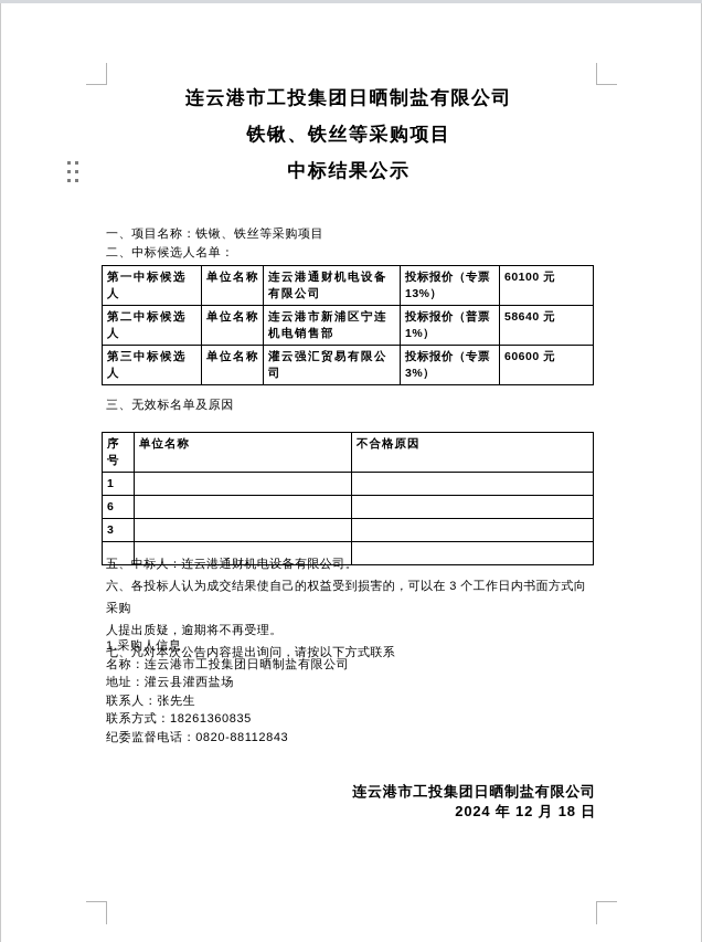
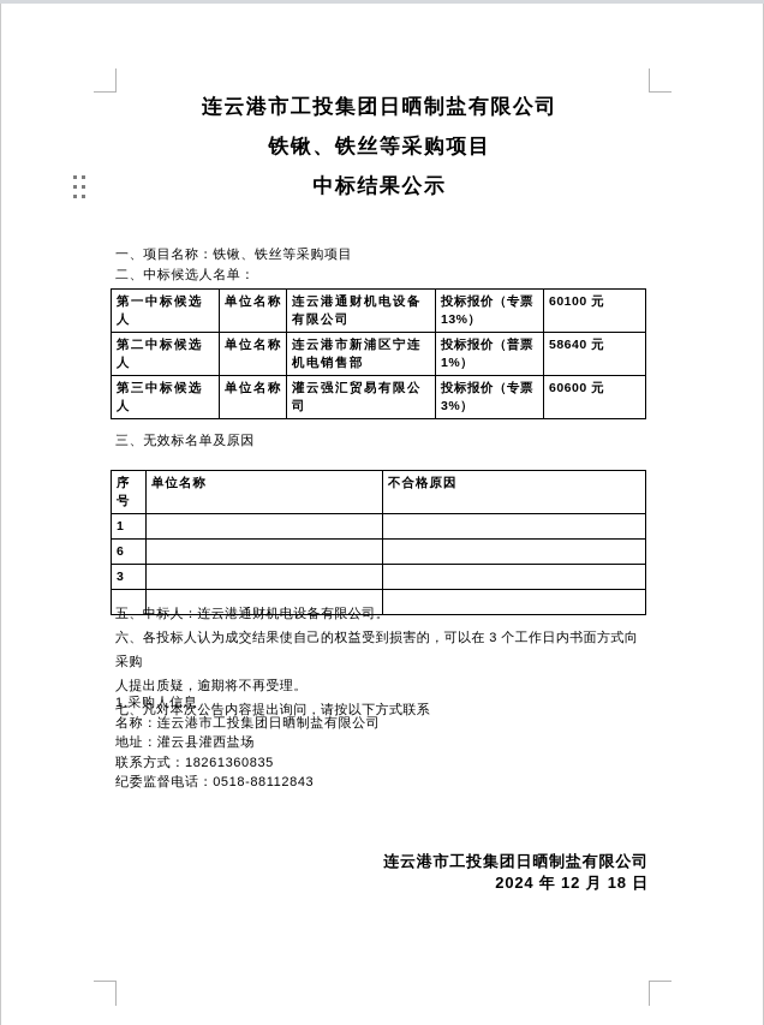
  连云港市工投集团日晒制盐有限公司
  铁锹、铁丝等采购项目
  中标结果公示
  一、项目名称：铁锹、铁丝等采购项目
  二、中标候选人名单：
  第一中标候选人	单位名称	连云港通财机电设备有限公司	投标报价（专票13%）	60100 元
  第二中标候选人	单位名称	连云港市新浦区宁连机电销售部	投标报价（普票1%）	58640 元
  第三中标候选人	单位名称	灌云强汇贸易有限公司	投标报价（专票3%）	60600 元
  三、无效标名单及原因
  序号	单位名称	不合格原因
  1
  6
  3
  五、中标人：连云港通财机电设备有限公司。
  六、各投标人认为成交结果使自己的权益受到损害的，可以在 3 个工作日内书面方式向采购
  人提出质疑，逾期将不再受理。
  七、凡对本次公告内容提出询问，请按以下方式联系
  1.采购人信息
  名称：连云港市工投集团日晒制盐有限公司
  地址：灌云县灌西盐场
- 联系人：张先生
  联系方式：18261360835
- 纪委监督电话：0820-88112843
+ 纪委监督电话：0518-88112843
  连云港市工投集团日晒制盐有限公司
  2024 年 12 月 18 日
